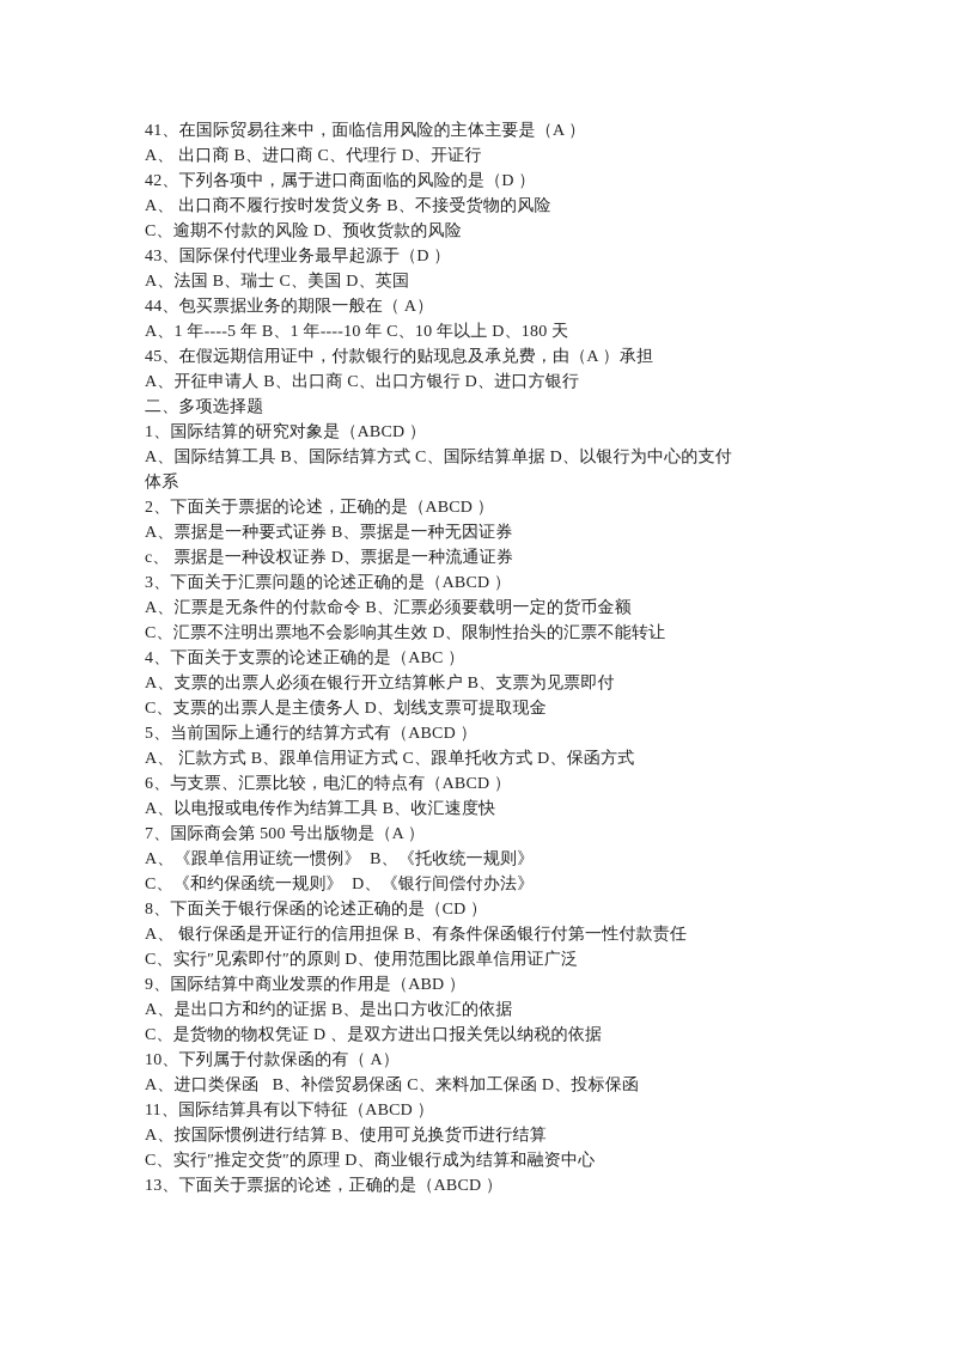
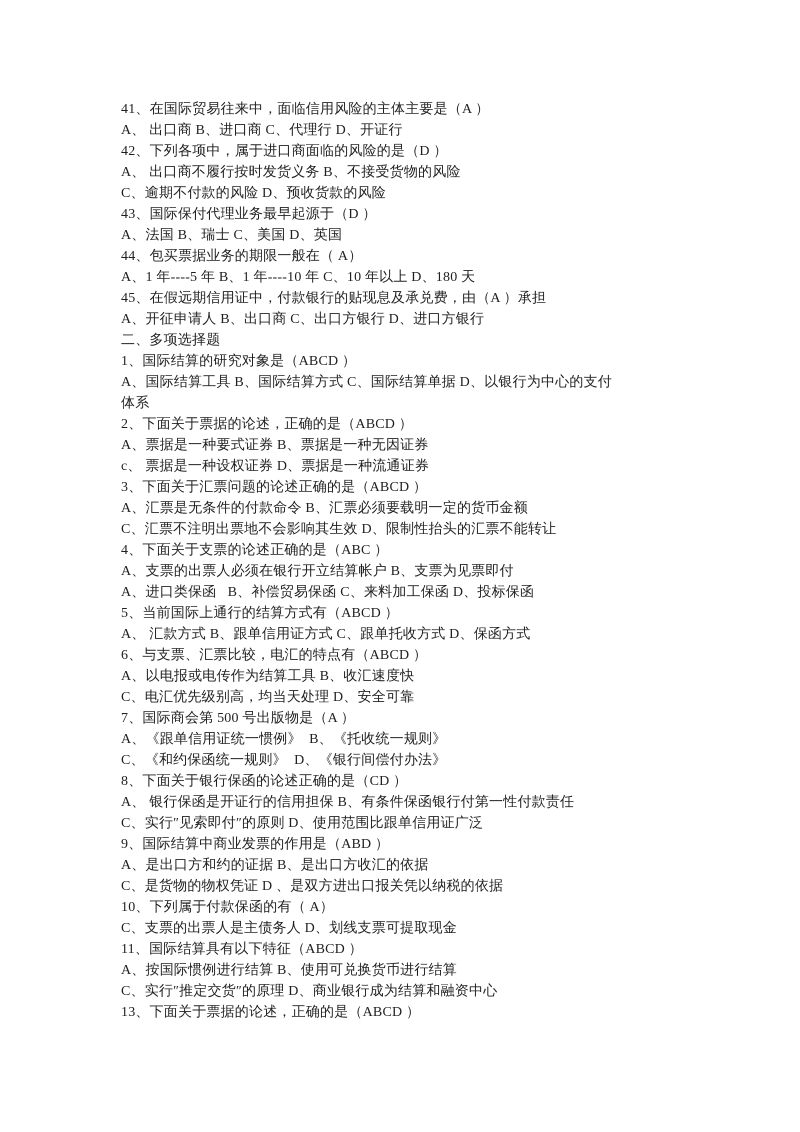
  41、在国际贸易往来中，面临信用风险的主体主要是（A ）
  A、 出口商 B、进口商 C、代理行 D、开证行
  42、下列各项中，属于进口商面临的风险的是（D ）
  A、 出口商不履行按时发货义务 B、不接受货物的风险
  C、逾期不付款的风险 D、预收货款的风险
  43、国际保付代理业务最早起源于（D ）
  A、法国 B、瑞士 C、美国 D、英国
  44、包买票据业务的期限一般在（ A）
  A、1 年----5 年 B、1 年----10 年 C、10 年以上 D、180 天
  45、在假远期信用证中，付款银行的贴现息及承兑费，由（A ）承担
  A、开征申请人 B、出口商 C、出口方银行 D、进口方银行
  二、多项选择题
  1、国际结算的研究对象是（ABCD ）
  A、国际结算工具 B、国际结算方式 C、国际结算单据 D、以银行为中心的支付
  体系
  2、下面关于票据的论述，正确的是（ABCD ）
  A、票据是一种要式证券 B、票据是一种无因证券
  c、 票据是一种设权证券 D、票据是一种流通证券
  3、下面关于汇票问题的论述正确的是（ABCD ）
  A、汇票是无条件的付款命令 B、汇票必须要载明一定的货币金额
  C、汇票不注明出票地不会影响其生效 D、限制性抬头的汇票不能转让
  4、下面关于支票的论述正确的是（ABC ）
  A、支票的出票人必须在银行开立结算帐户 B、支票为见票即付
- C、支票的出票人是主债务人 D、划线支票可提取现金
+ A、进口类保函 B、补偿贸易保函 C、来料加工保函 D、投标保函
  5、当前国际上通行的结算方式有（ABCD ）
  A、 汇款方式 B、跟单信用证方式 C、跟单托收方式 D、保函方式
  6、与支票、汇票比较，电汇的特点有（ABCD ）
  A、以电报或电传作为结算工具 B、收汇速度快
+ C、电汇优先级别高，均当天处理 D、安全可靠
  7、国际商会第 500 号出版物是（A ）
  A、《跟单信用证统一惯例》 B、《托收统一规则》
  C、《和约保函统一规则》 D、《银行间偿付办法》
  8、下面关于银行保函的论述正确的是（CD ）
  A、 银行保函是开证行的信用担保 B、有条件保函银行付第一性付款责任
  C、实行″见索即付″的原则 D、使用范围比跟单信用证广泛
  9、国际结算中商业发票的作用是（ABD ）
  A、是出口方和约的证据 B、是出口方收汇的依据
  C、是货物的物权凭证 D 、是双方进出口报关凭以纳税的依据
  10、下列属于付款保函的有（ A）
- A、进口类保函 B、补偿贸易保函 C、来料加工保函 D、投标保函
+ C、支票的出票人是主债务人 D、划线支票可提取现金
  11、国际结算具有以下特征（ABCD ）
  A、按国际惯例进行结算 B、使用可兑换货币进行结算
  C、实行″推定交货″的原理 D、商业银行成为结算和融资中心
  13、下面关于票据的论述，正确的是（ABCD ）
